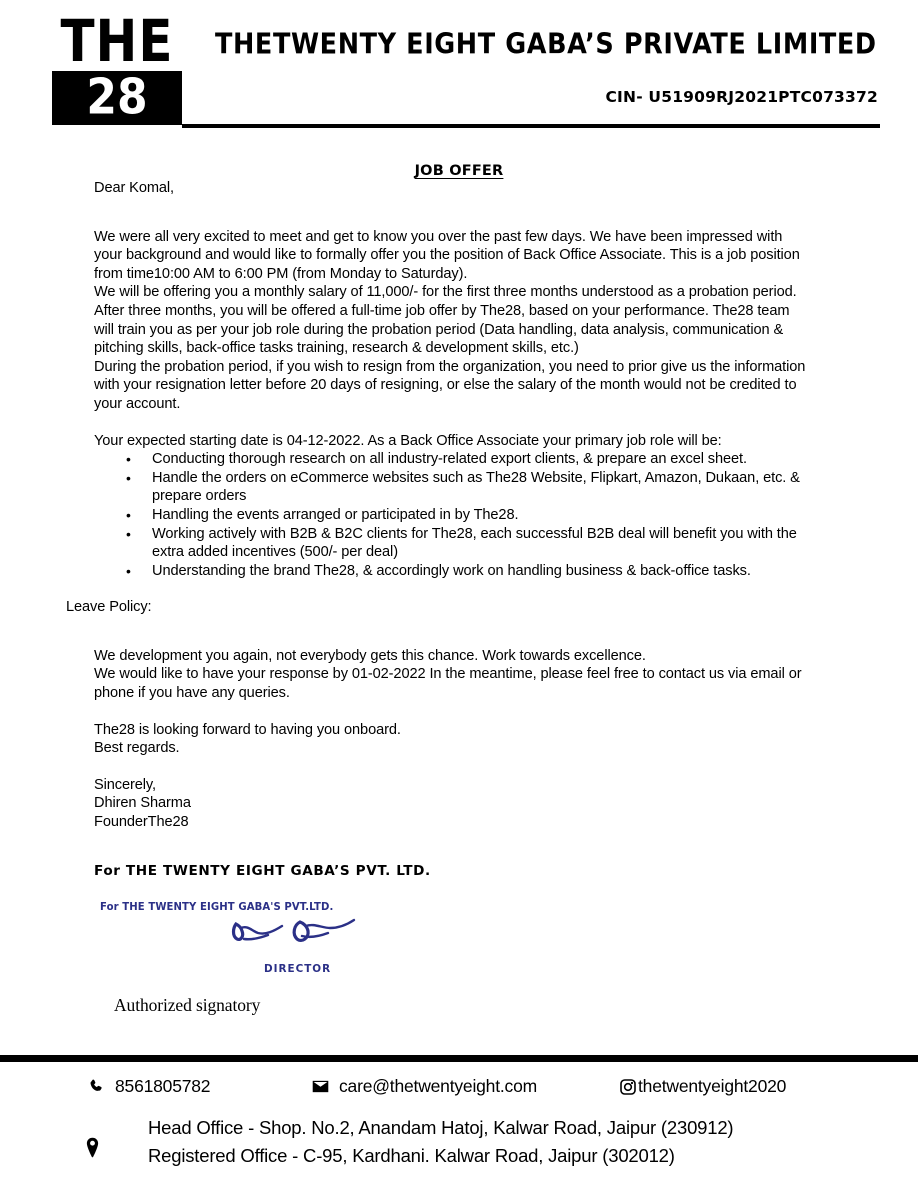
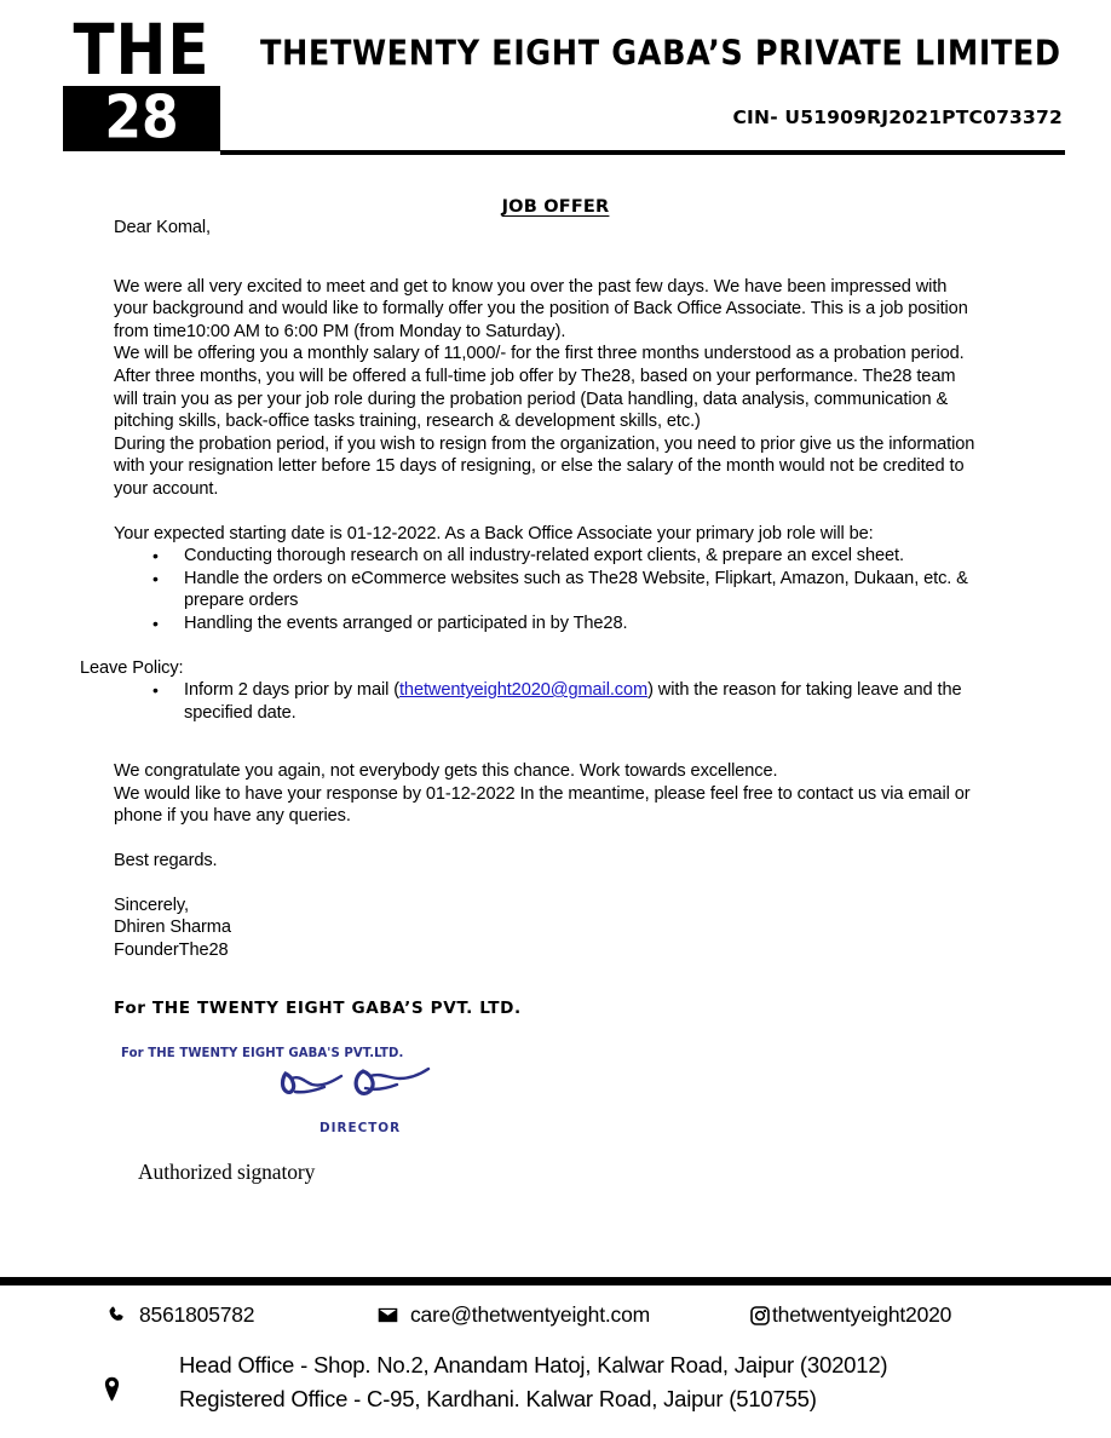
  THE
  28
  THETWENTY EIGHT GABA’S PRIVATE LIMITED
  CIN- U51909RJ2021PTC073372
  JOB OFFER
  Dear Komal,
  We were all very excited to meet and get to know you over the past few days. We have been impressed with your background and would like to formally offer you the position of Back Office Associate. This is a job position from time10:00 AM to 6:00 PM (from Monday to Saturday).
  We will be offering you a monthly salary of 11,000/- for the first three months understood as a probation period. After three months, you will be offered a full-time job offer by The28, based on your performance. The28 team will train you as per your job role during the probation period (Data handling, data analysis, communication & pitching skills, back-office tasks training, research & development skills, etc.)
- During the probation period, if you wish to resign from the organization, you need to prior give us the information with your resignation letter before 20 days of resigning, or else the salary of the month would not be credited to your account.
+ During the probation period, if you wish to resign from the organization, you need to prior give us the information with your resignation letter before 15 days of resigning, or else the salary of the month would not be credited to your account.
- Your expected starting date is 04-12-2022. As a Back Office Associate your primary job role will be:
+ Your expected starting date is 01-12-2022. As a Back Office Associate your primary job role will be:
  Conducting thorough research on all industry-related export clients, & prepare an excel sheet.
  Handle the orders on eCommerce websites such as The28 Website, Flipkart, Amazon, Dukaan, etc. & prepare orders
  Handling the events arranged or participated in by The28.
- Working actively with B2B & B2C clients for The28, each successful B2B deal will benefit you with the extra added incentives (500/- per deal)
- Understanding the brand The28, & accordingly work on handling business & back-office tasks.
  Leave Policy:
+ Inform 2 days prior by mail (thetwentyeight2020@gmail.com) with the reason for taking leave and the specified date.
- We development you again, not everybody gets this chance. Work towards excellence.
+ We congratulate you again, not everybody gets this chance. Work towards excellence.
- We would like to have your response by 01-02-2022 In the meantime, please feel free to contact us via email or phone if you have any queries.
+ We would like to have your response by 01-12-2022 In the meantime, please feel free to contact us via email or phone if you have any queries.
- The28 is looking forward to having you onboard.
  Best regards.
  Sincerely,
  Dhiren Sharma
  FounderThe28
  For THE TWENTY EIGHT GABA’S PVT. LTD.
  For THE TWENTY EIGHT GABA'S PVT.LTD.
  DIRECTOR
  Authorized signatory
  8561805782
  care@thetwentyeight.com
  thetwentyeight2020
- Head Office - Shop. No.2, Anandam Hatoj, Kalwar Road, Jaipur (230912)
+ Head Office - Shop. No.2, Anandam Hatoj, Kalwar Road, Jaipur (302012)
- Registered Office - C-95, Kardhani. Kalwar Road, Jaipur (302012)
+ Registered Office - C-95, Kardhani. Kalwar Road, Jaipur (510755)
